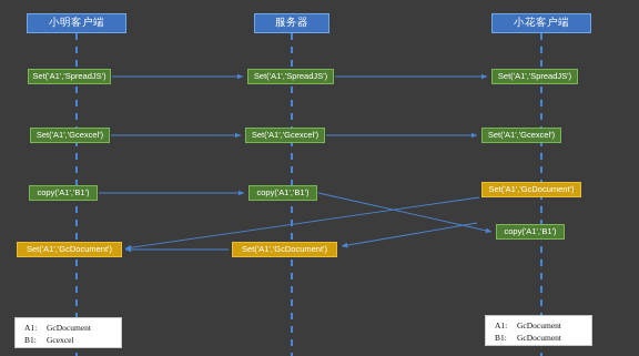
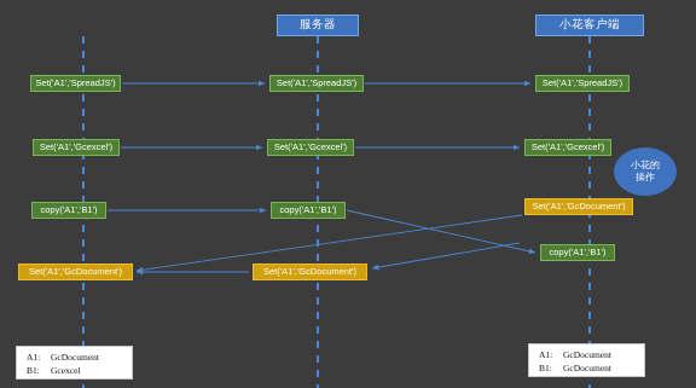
- 小明客户端
  服务器
  小花客户端
  Set('A1','SpreadJS')
  Set('A1','SpreadJS')
  Set('A1','SpreadJS')
  Set('A1','Gcexcel')
  Set('A1','Gcexcel')
  Set('A1','Gcexcel')
  copy('A1','B1')
  copy('A1','B1')
  Set('A1','GcDocument')
  copy('A1','B1')
  Set('A1','GcDocument')
  Set('A1','GcDocument')
+ 小花的
+ 操作
  A1:
  GcDocument
  B1:
  Gcexcel
  A1:
  GcDocument
  B1:
  GcDocument
